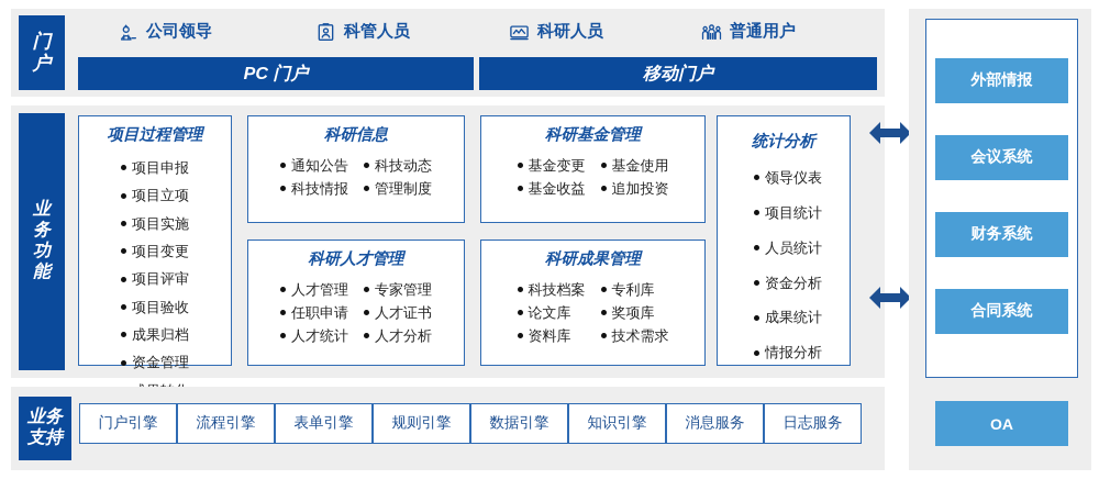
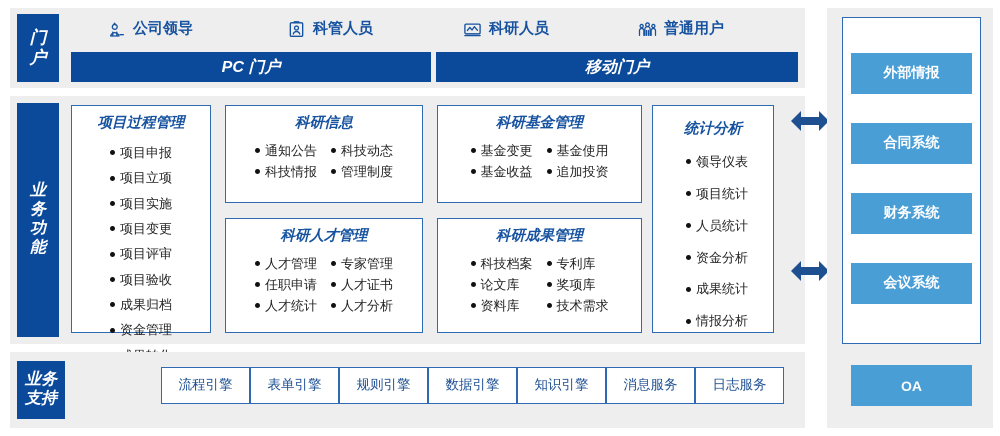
  门
  户
  公司领导
  科管人员
  科研人员
  普通用户
  PC 门户
  移动门户
  业
  务
  功
  能
  项目过程管理
  项目申报
  项目立项
  项目实施
  项目变更
  项目评审
  项目验收
  成果归档
  资金管理
  科研信息
  通知公告
  科技情报
  科技动态
  管理制度
  科研人才管理
  人才管理
  任职申请
  人才统计
  专家管理
  人才证书
  人才分析
  科研基金管理
  基金变更
  基金收益
  基金使用
  追加投资
  科研成果管理
  科技档案
  论文库
  资料库
  专利库
  奖项库
  技术需求
  统计分析
  领导仪表
  项目统计
  人员统计
  资金分析
  成果统计
  情报分析
  外部情报
- 会议系统
+ 合同系统
  财务系统
- 合同系统
+ 会议系统
  OA
  业务
  支持
- 门户引擎
  流程引擎
  表单引擎
  规则引擎
  数据引擎
  知识引擎
  消息服务
  日志服务
